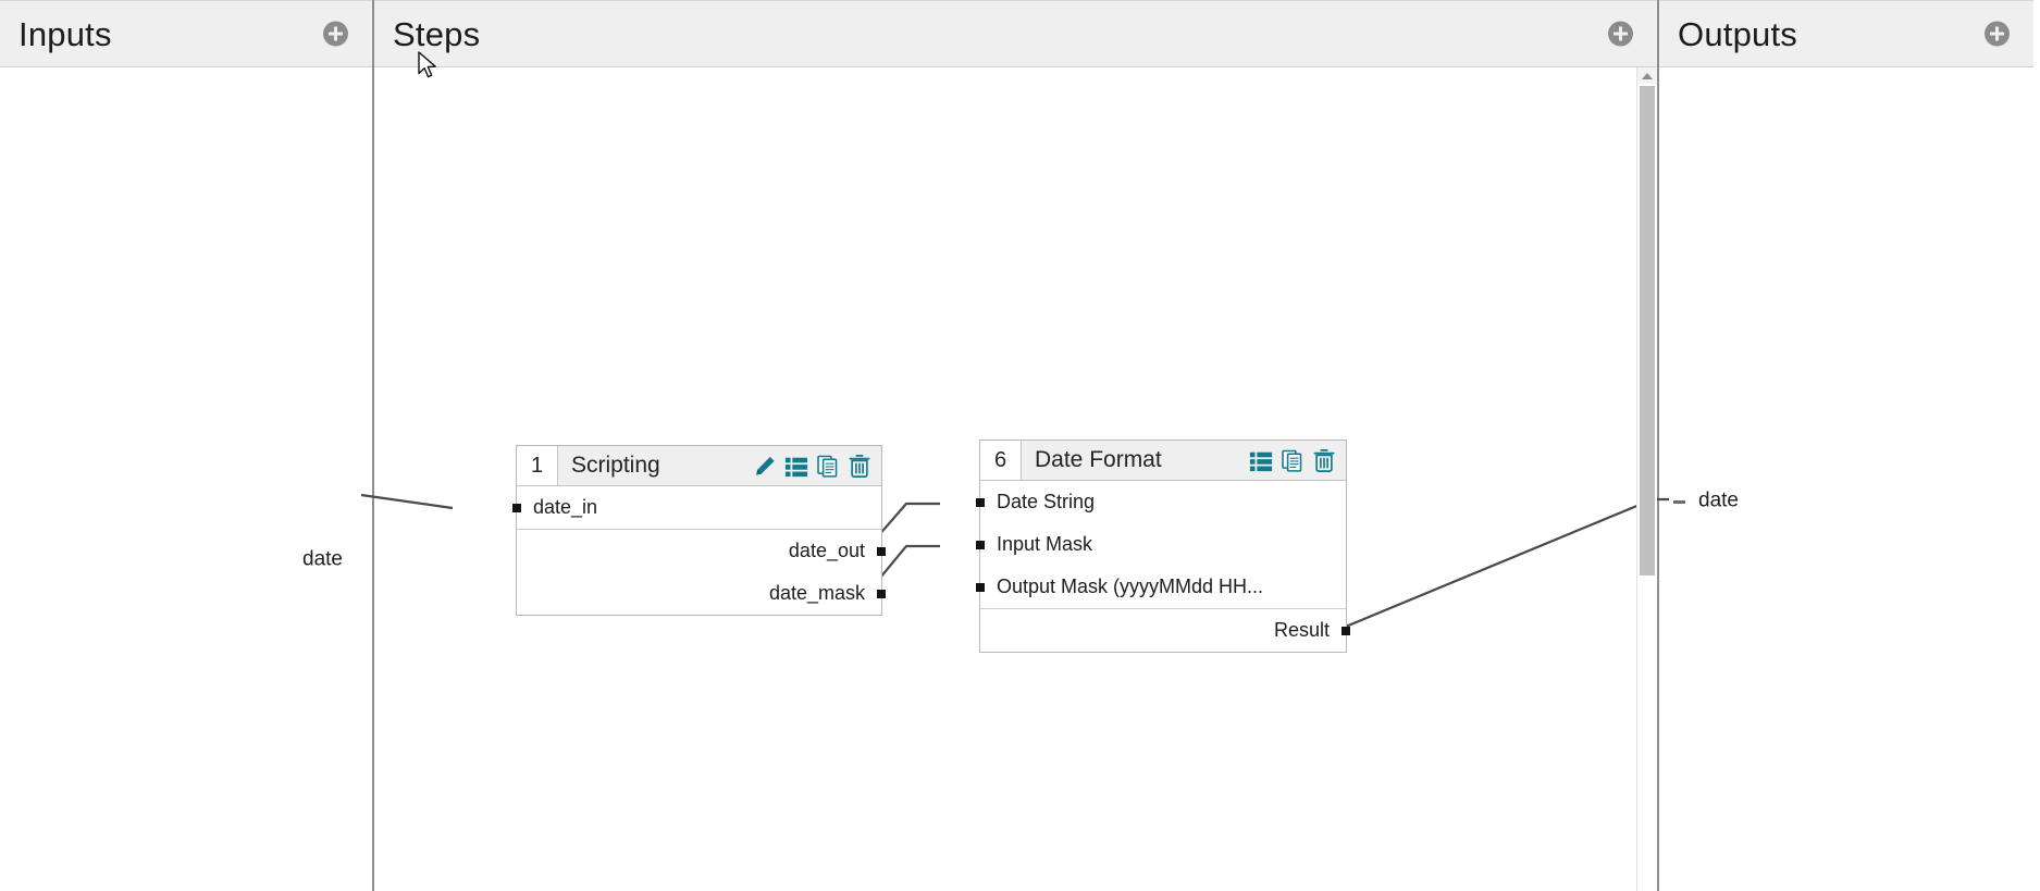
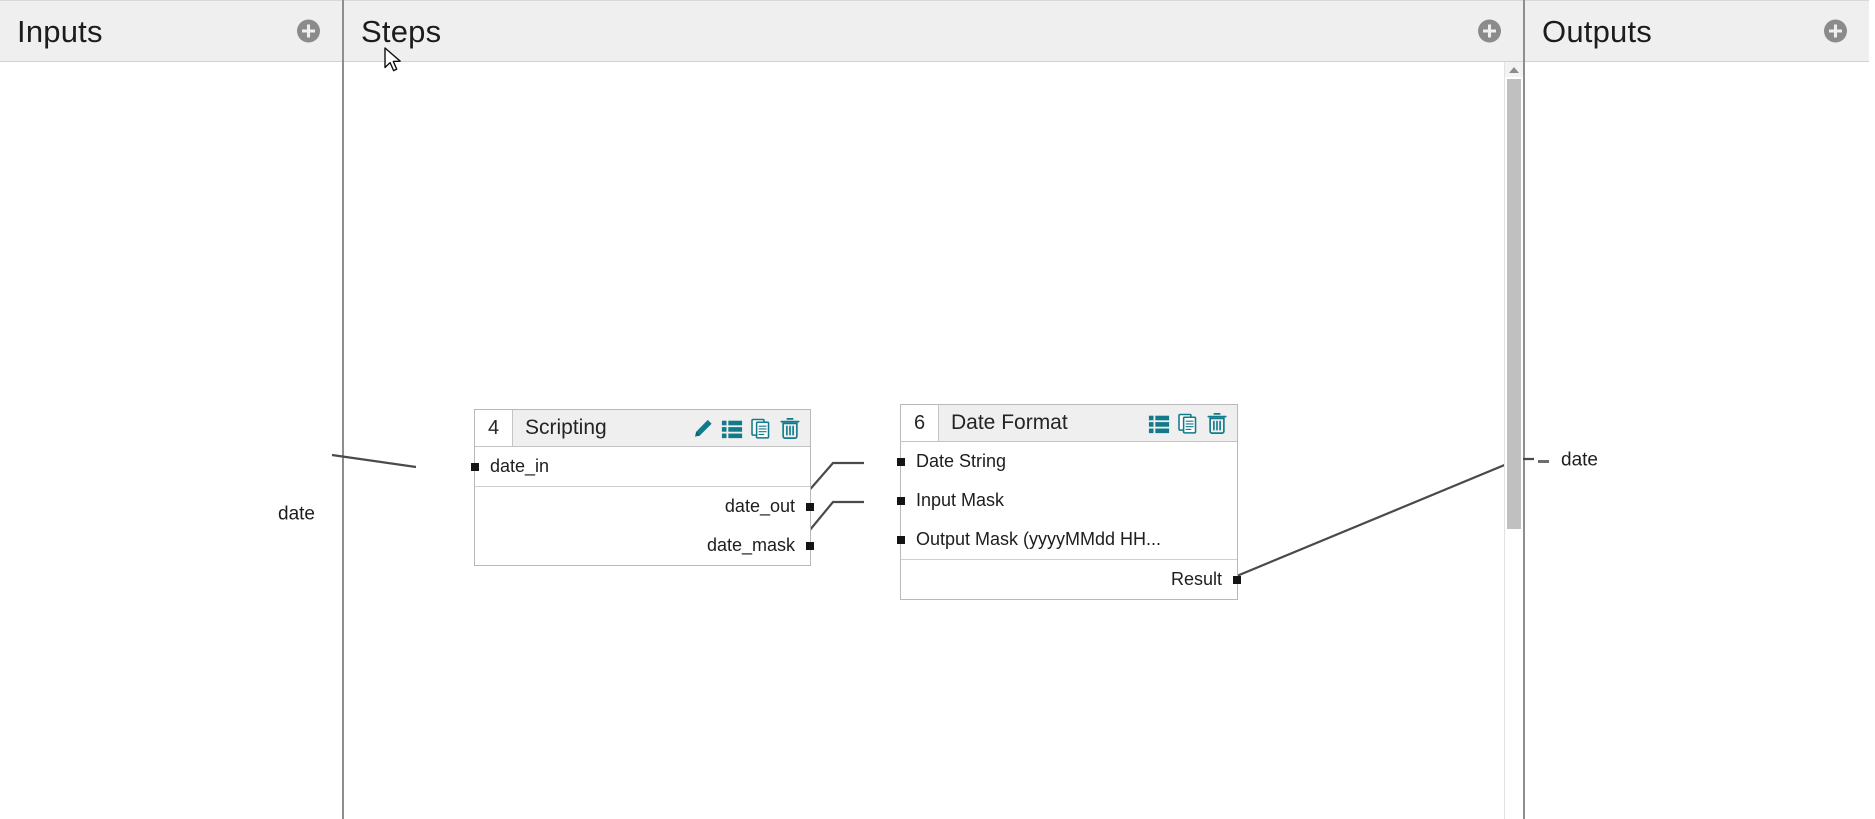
  Inputs
  date
  Steps
- 1
+ 4
  Scripting
  date_in
  date_out
  date_mask
  6
  Date Format
  Date String
  Input Mask
  Output Mask (yyyyMMdd HH...
  Result
  Outputs
  date
